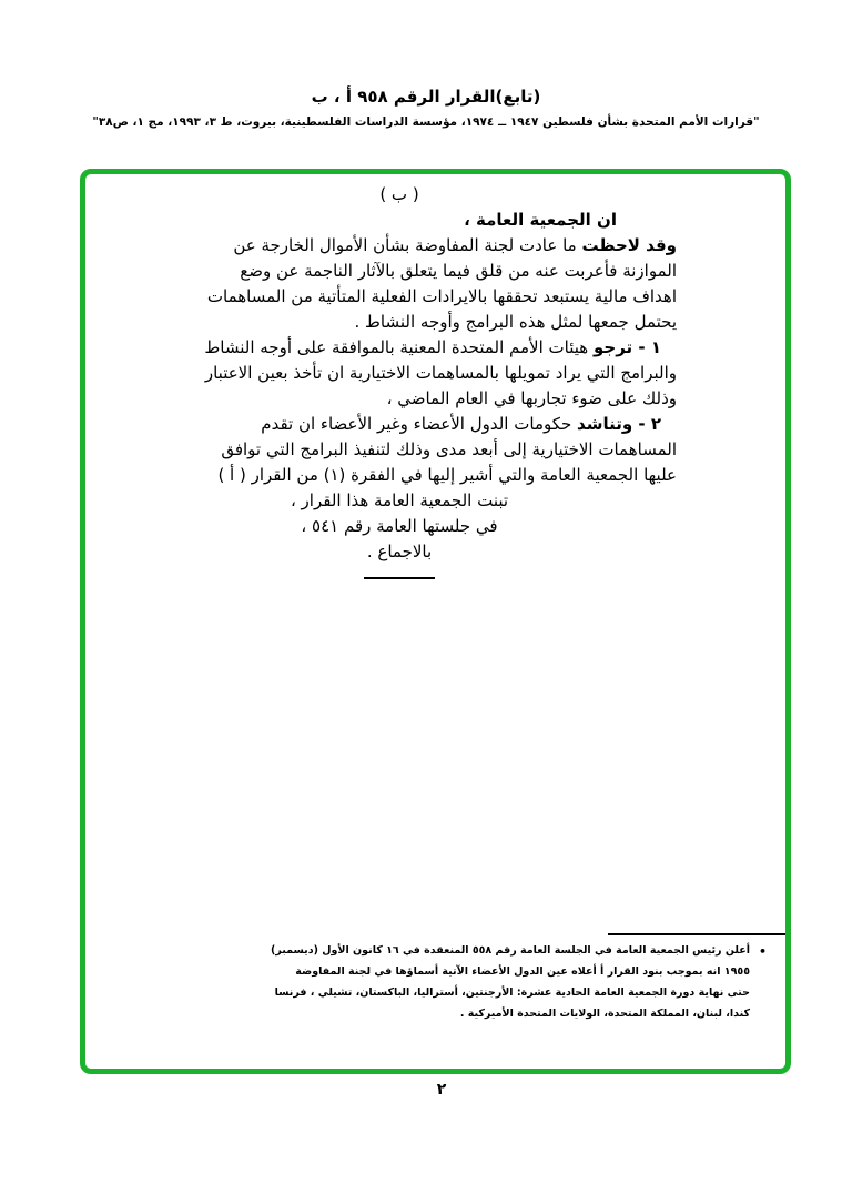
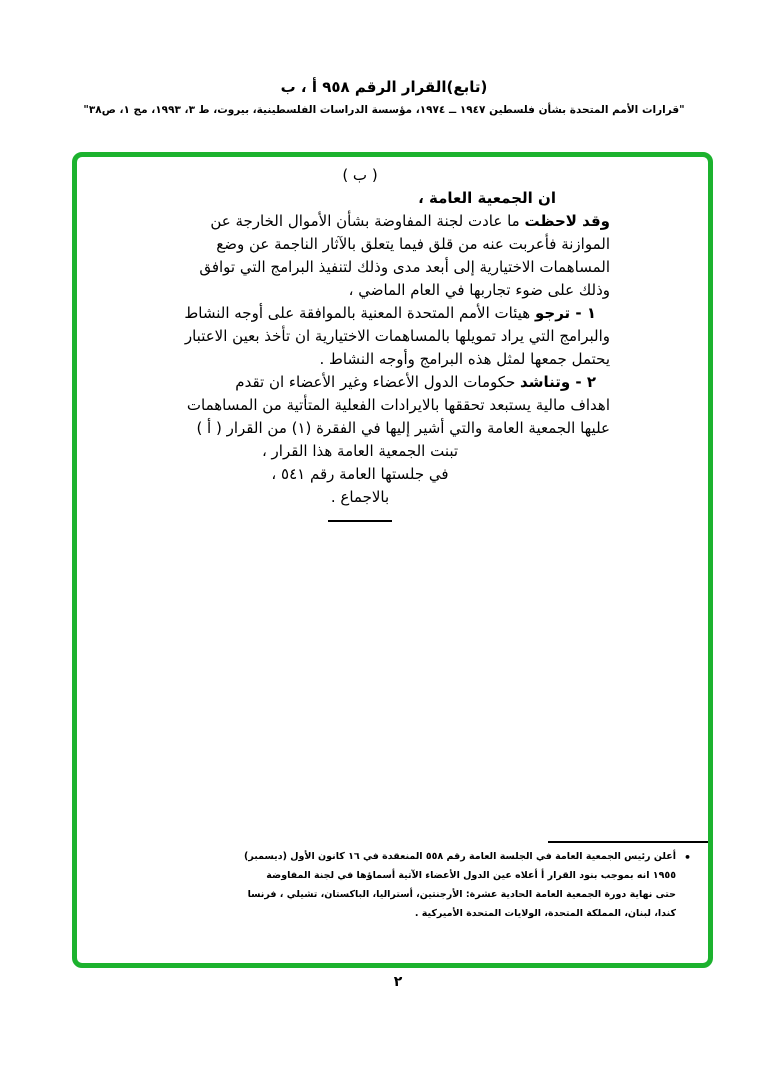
  (تابع)القرار الرقم ٩٥٨ أ ، ب
  "قرارات الأمم المتحدة بشأن فلسطين ١٩٤٧ ــ ١٩٧٤، مؤسسة الدراسات الفلسطينية، بيروت، ط ٣، ١٩٩٣، مج ١، ص٣٨"
  ( ب )
  ان الجمعية العامة ،
  وقد لاحظت ما عادت لجنة المفاوضة بشأن الأموال الخارجة عن
  الموازنة فأعربت عنه من قلق فيما يتعلق بالآثار الناجمة عن وضع
- اهداف مالية يستبعد تحققها بالايرادات الفعلية المتأتية من المساهمات
+ المساهمات الاختيارية إلى أبعد مدى وذلك لتنفيذ البرامج التي توافق
- يحتمل جمعها لمثل هذه البرامج وأوجه النشاط .
+ وذلك على ضوء تجاربها في العام الماضي ،
  ١ - ترجو هيئات الأمم المتحدة المعنية بالموافقة على أوجه النشاط
  والبرامج التي يراد تمويلها بالمساهمات الاختيارية ان تأخذ بعين الاعتبار
- وذلك على ضوء تجاربها في العام الماضي ،
+ يحتمل جمعها لمثل هذه البرامج وأوجه النشاط .
  ٢ - وتناشد حكومات الدول الأعضاء وغير الأعضاء ان تقدم
- المساهمات الاختيارية إلى أبعد مدى وذلك لتنفيذ البرامج التي توافق
+ اهداف مالية يستبعد تحققها بالايرادات الفعلية المتأتية من المساهمات
  عليها الجمعية العامة والتي أشير إليها في الفقرة (١) من القرار ( أ )
  تبنت الجمعية العامة هذا القرار ،
  في جلستها العامة رقم ٥٤١ ،
  بالاجماع .
  •
  أعلن رئيس الجمعية العامة في الجلسة العامة رقم ٥٥٨ المنعقدة في ١٦ كانون الأول (ديسمبر)
  ١٩٥٥ انه بموجب بنود القرار أ أعلاه عين الدول الأعضاء الآتية أسماؤها في لجنة المفاوضة
  حتى نهاية دورة الجمعية العامة الحادية عشرة: الأرجنتين، أستراليا، الباكستان، تشيلي ، فرنسا
  كندا، لبنان، المملكة المتحدة، الولايات المتحدة الأميركية .
  ٢
